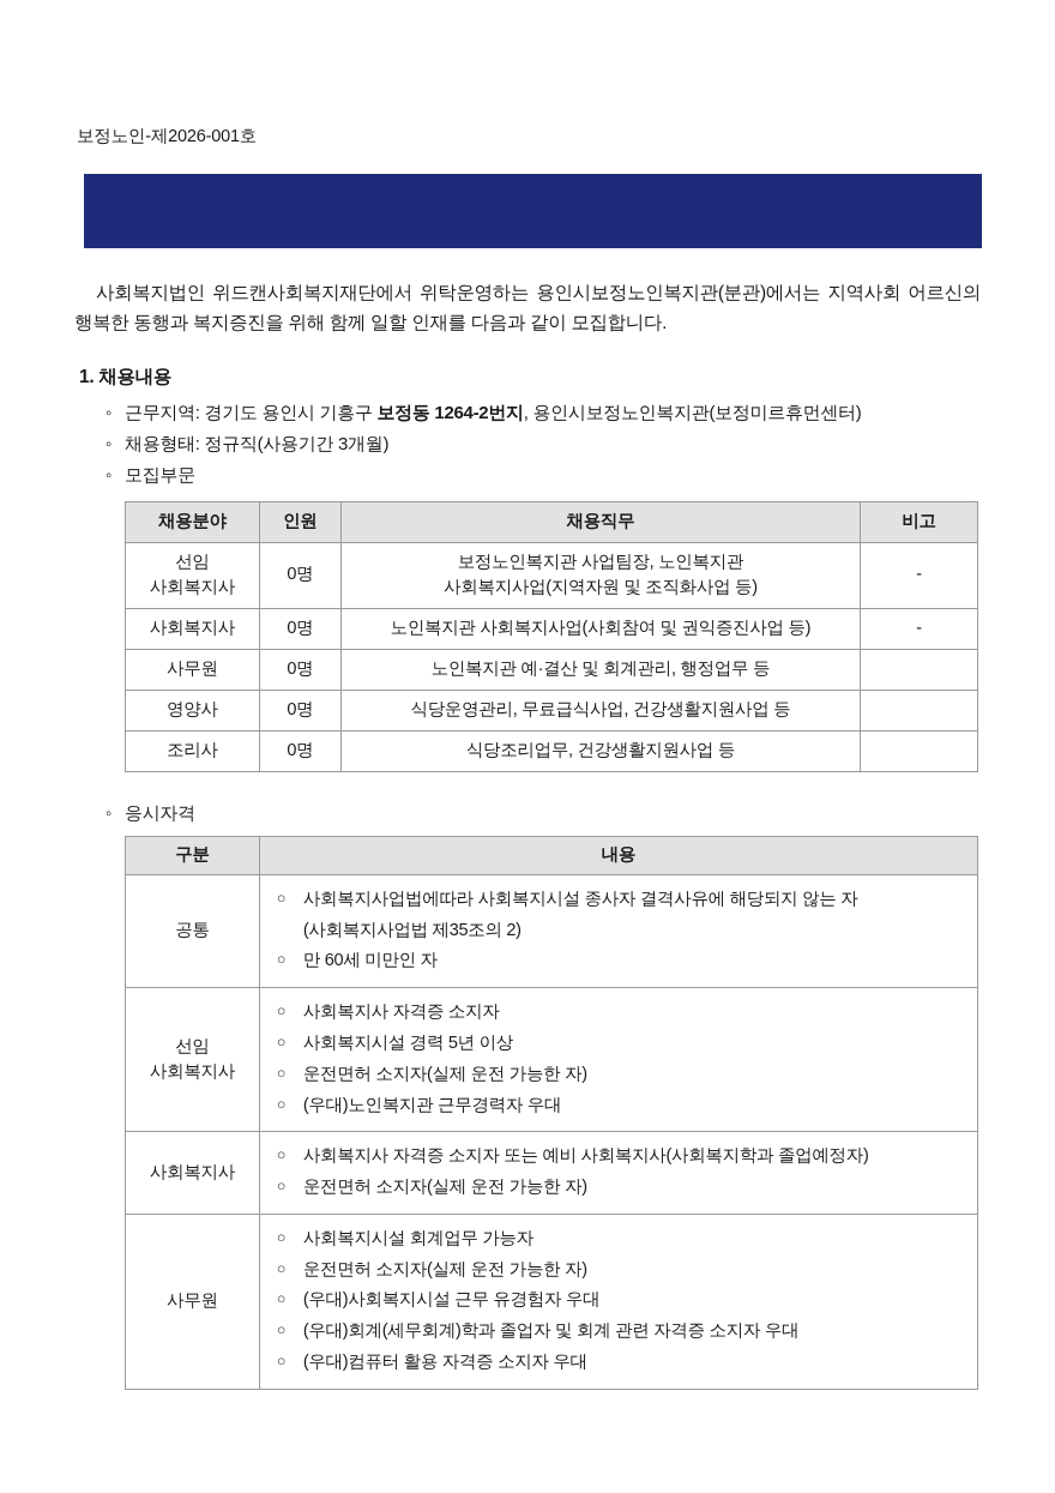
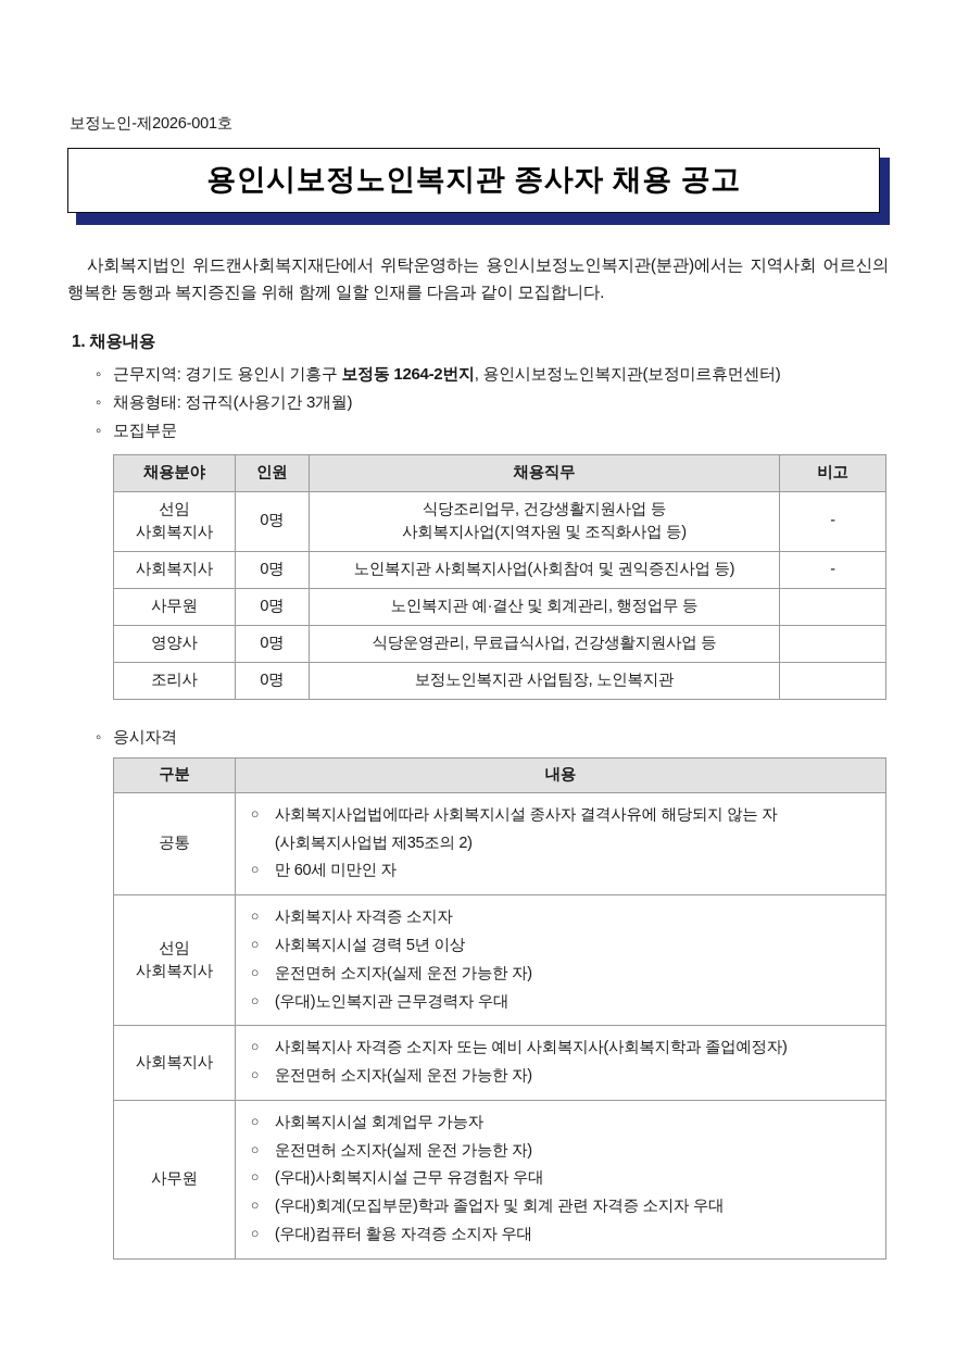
  보정노인-제2026-001호
+ 용인시보정노인복지관 종사자 채용 공고
  사회복지법인 위드캔사회복지재단에서 위탁운영하는 용인시보정노인복지관(분관)에서는 지역사회 어르신의 행복한 동행과 복지증진을 위해 함께 일할 인재를 다음과 같이 모집합니다.
  1. 채용내용
  근무지역: 경기도 용인시 기흥구 보정동 1264-2번지, 용인시보정노인복지관(보정미르휴먼센터)
  채용형태: 정규직(사용기간 3개월)
  모집부문
  채용분야	인원	채용직무	비고
- 선임 사회복지사	0명	보정노인복지관 사업팀장, 노인복지관 사회복지사업(지역자원 및 조직화사업 등)	-
+ 선임 사회복지사	0명	식당조리업무, 건강생활지원사업 등 사회복지사업(지역자원 및 조직화사업 등)	-
  사회복지사	0명	노인복지관 사회복지사업(사회참여 및 권익증진사업 등)	-
  사무원	0명	노인복지관 예·결산 및 회계관리, 행정업무 등
  영양사	0명	식당운영관리, 무료급식사업, 건강생활지원사업 등
- 조리사	0명	식당조리업무, 건강생활지원사업 등
+ 조리사	0명	보정노인복지관 사업팀장, 노인복지관
  응시자격
  구분	내용
  공통	사회복지사업법에따라 사회복지시설 종사자 결격사유에 해당되지 않는 자 (사회복지사업법 제35조의 2) 만 60세 미만인 자
  선임 사회복지사	사회복지사 자격증 소지자 사회복지시설 경력 5년 이상 운전면허 소지자(실제 운전 가능한 자) (우대)노인복지관 근무경력자 우대
  사회복지사	사회복지사 자격증 소지자 또는 예비 사회복지사(사회복지학과 졸업예정자) 운전면허 소지자(실제 운전 가능한 자)
- 사무원	사회복지시설 회계업무 가능자 운전면허 소지자(실제 운전 가능한 자) (우대)사회복지시설 근무 유경험자 우대 (우대)회계(세무회계)학과 졸업자 및 회계 관련 자격증 소지자 우대 (우대)컴퓨터 활용 자격증 소지자 우대
+ 사무원	사회복지시설 회계업무 가능자 운전면허 소지자(실제 운전 가능한 자) (우대)사회복지시설 근무 유경험자 우대 (우대)회계(모집부문)학과 졸업자 및 회계 관련 자격증 소지자 우대 (우대)컴퓨터 활용 자격증 소지자 우대
